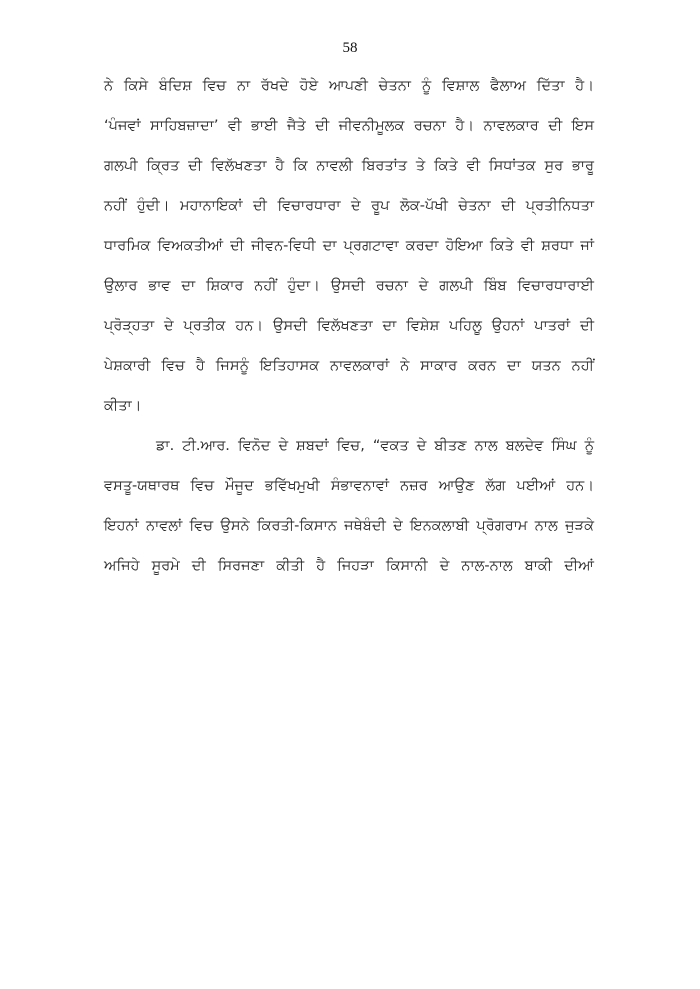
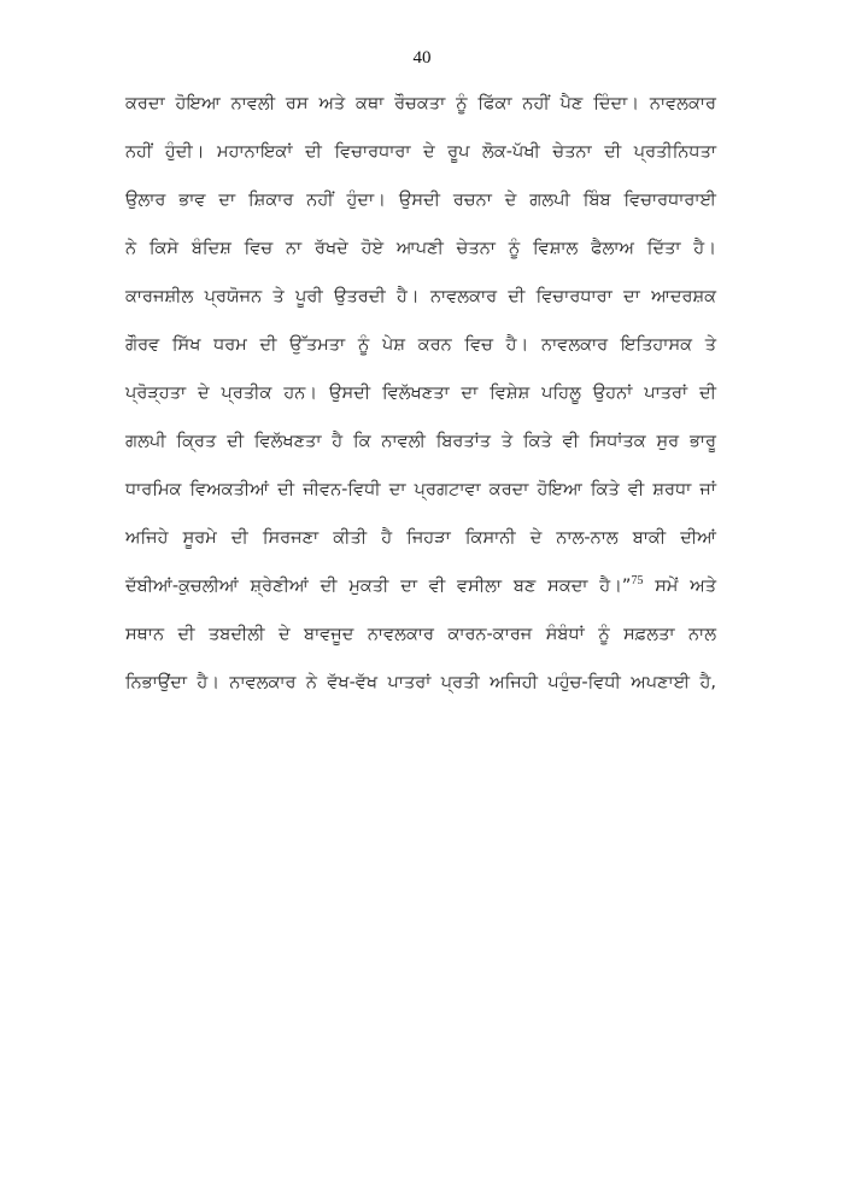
- 58
+ 40
+ ਕਰਦਾ ਹੋਇਆ ਨਾਵਲੀ ਰਸ ਅਤੇ ਕਥਾ ਰੌਚਕਤਾ ਨੂੰ ਫਿੱਕਾ ਨਹੀਂ ਪੈਣ ਦਿੰਦਾ। ਨਾਵਲਕਾਰ
- ਨੇ ਕਿਸੇ ਬੰਦਿਸ਼ ਵਿਚ ਨਾ ਰੱਖਦੇ ਹੋਏ ਆਪਣੀ ਚੇਤਨਾ ਨੂੰ ਵਿਸ਼ਾਲ ਫੈਲਾਅ ਦਿੱਤਾ ਹੈ।
+ ਨਹੀਂ ਹੁੰਦੀ। ਮਹਾਨਾਇਕਾਂ ਦੀ ਵਿਚਾਰਧਾਰਾ ਦੇ ਰੂਪ ਲੋਕ-ਪੱਖੀ ਚੇਤਨਾ ਦੀ ਪ੍ਰਤੀਨਿਧਤਾ
- ‘ਪੰਜਵਾਂ ਸਾਹਿਬਜ਼ਾਦਾ’ ਵੀ ਭਾਈ ਜੈਤੇ ਦੀ ਜੀਵਨੀਮੂਲਕ ਰਚਨਾ ਹੈ। ਨਾਵਲਕਾਰ ਦੀ ਇਸ
- ਗਲਪੀ ਕ੍ਰਿਤ ਦੀ ਵਿਲੱਖਣਤਾ ਹੈ ਕਿ ਨਾਵਲੀ ਬਿਰਤਾਂਤ ਤੇ ਕਿਤੇ ਵੀ ਸਿਧਾਂਤਕ ਸੁਰ ਭਾਰੂ
+ ਉਲਾਰ ਭਾਵ ਦਾ ਸ਼ਿਕਾਰ ਨਹੀਂ ਹੁੰਦਾ। ਉਸਦੀ ਰਚਨਾ ਦੇ ਗਲਪੀ ਬਿੰਬ ਵਿਚਾਰਧਾਰਾਈ
- ਨਹੀਂ ਹੁੰਦੀ। ਮਹਾਨਾਇਕਾਂ ਦੀ ਵਿਚਾਰਧਾਰਾ ਦੇ ਰੂਪ ਲੋਕ-ਪੱਖੀ ਚੇਤਨਾ ਦੀ ਪ੍ਰਤੀਨਿਧਤਾ
+ ਨੇ ਕਿਸੇ ਬੰਦਿਸ਼ ਵਿਚ ਨਾ ਰੱਖਦੇ ਹੋਏ ਆਪਣੀ ਚੇਤਨਾ ਨੂੰ ਵਿਸ਼ਾਲ ਫੈਲਾਅ ਦਿੱਤਾ ਹੈ।
+ ਕਾਰਜਸ਼ੀਲ ਪ੍ਰਯੋਜਨ ਤੇ ਪੂਰੀ ਉਤਰਦੀ ਹੈ। ਨਾਵਲਕਾਰ ਦੀ ਵਿਚਾਰਧਾਰਾ ਦਾ ਆਦਰਸ਼ਕ
+ ਗੌਰਵ ਸਿੱਖ ਧਰਮ ਦੀ ਉੱਤਮਤਾ ਨੂੰ ਪੇਸ਼ ਕਰਨ ਵਿਚ ਹੈ। ਨਾਵਲਕਾਰ ਇਤਿਹਾਸਕ ਤੇ
- ਧਾਰਮਿਕ ਵਿਅਕਤੀਆਂ ਦੀ ਜੀਵਨ-ਵਿਧੀ ਦਾ ਪ੍ਰਗਟਾਵਾ ਕਰਦਾ ਹੋਇਆ ਕਿਤੇ ਵੀ ਸ਼ਰਧਾ ਜਾਂ
+ ਪ੍ਰੋੜ੍ਹਤਾ ਦੇ ਪ੍ਰਤੀਕ ਹਨ। ਉਸਦੀ ਵਿਲੱਖਣਤਾ ਦਾ ਵਿਸ਼ੇਸ਼ ਪਹਿਲੂ ਉਹਨਾਂ ਪਾਤਰਾਂ ਦੀ
- ਉਲਾਰ ਭਾਵ ਦਾ ਸ਼ਿਕਾਰ ਨਹੀਂ ਹੁੰਦਾ। ਉਸਦੀ ਰਚਨਾ ਦੇ ਗਲਪੀ ਬਿੰਬ ਵਿਚਾਰਧਾਰਾਈ
+ ਗਲਪੀ ਕ੍ਰਿਤ ਦੀ ਵਿਲੱਖਣਤਾ ਹੈ ਕਿ ਨਾਵਲੀ ਬਿਰਤਾਂਤ ਤੇ ਕਿਤੇ ਵੀ ਸਿਧਾਂਤਕ ਸੁਰ ਭਾਰੂ
- ਪ੍ਰੋੜ੍ਹਤਾ ਦੇ ਪ੍ਰਤੀਕ ਹਨ। ਉਸਦੀ ਵਿਲੱਖਣਤਾ ਦਾ ਵਿਸ਼ੇਸ਼ ਪਹਿਲੂ ਉਹਨਾਂ ਪਾਤਰਾਂ ਦੀ
+ ਧਾਰਮਿਕ ਵਿਅਕਤੀਆਂ ਦੀ ਜੀਵਨ-ਵਿਧੀ ਦਾ ਪ੍ਰਗਟਾਵਾ ਕਰਦਾ ਹੋਇਆ ਕਿਤੇ ਵੀ ਸ਼ਰਧਾ ਜਾਂ
- ਪੇਸ਼ਕਾਰੀ ਵਿਚ ਹੈ ਜਿਸਨੂੰ ਇਤਿਹਾਸਕ ਨਾਵਲਕਾਰਾਂ ਨੇ ਸਾਕਾਰ ਕਰਨ ਦਾ ਯਤਨ ਨਹੀਂ
- ਕੀਤਾ।
- ਡਾ. ਟੀ.ਆਰ. ਵਿਨੋਦ ਦੇ ਸ਼ਬਦਾਂ ਵਿਚ, “ਵਕਤ ਦੇ ਬੀਤਣ ਨਾਲ ਬਲਦੇਵ ਸਿੰਘ ਨੂੰ
- ਵਸਤੂ-ਯਥਾਰਥ ਵਿਚ ਮੌਜੂਦ ਭਵਿੱਖਮੁਖੀ ਸੰਭਾਵਨਾਵਾਂ ਨਜ਼ਰ ਆਉਣ ਲੱਗ ਪਈਆਂ ਹਨ।
- ਇਹਨਾਂ ਨਾਵਲਾਂ ਵਿਚ ਉਸਨੇ ਕਿਰਤੀ-ਕਿਸਾਨ ਜਥੇਬੰਦੀ ਦੇ ਇਨਕਲਾਬੀ ਪ੍ਰੋਗਰਾਮ ਨਾਲ ਜੁੜਕੇ
  ਅਜਿਹੇ ਸੂਰਮੇ ਦੀ ਸਿਰਜਣਾ ਕੀਤੀ ਹੈ ਜਿਹੜਾ ਕਿਸਾਨੀ ਦੇ ਨਾਲ-ਨਾਲ ਬਾਕੀ ਦੀਆਂ
+ ਦੱਬੀਆਂ-ਕੁਚਲੀਆਂ ਸ਼੍ਰੇਣੀਆਂ ਦੀ ਮੁਕਤੀ ਦਾ ਵੀ ਵਸੀਲਾ ਬਣ ਸਕਦਾ ਹੈ।”75 ਸਮੇਂ ਅਤੇ
+ ਸਥਾਨ ਦੀ ਤਬਦੀਲੀ ਦੇ ਬਾਵਜੂਦ ਨਾਵਲਕਾਰ ਕਾਰਨ-ਕਾਰਜ ਸੰਬੰਧਾਂ ਨੂੰ ਸਫ਼ਲਤਾ ਨਾਲ
+ ਨਿਭਾਉਂਦਾ ਹੈ। ਨਾਵਲਕਾਰ ਨੇ ਵੱਖ-ਵੱਖ ਪਾਤਰਾਂ ਪ੍ਰਤੀ ਅਜਿਹੀ ਪਹੁੰਚ-ਵਿਧੀ ਅਪਣਾਈ ਹੈ,
